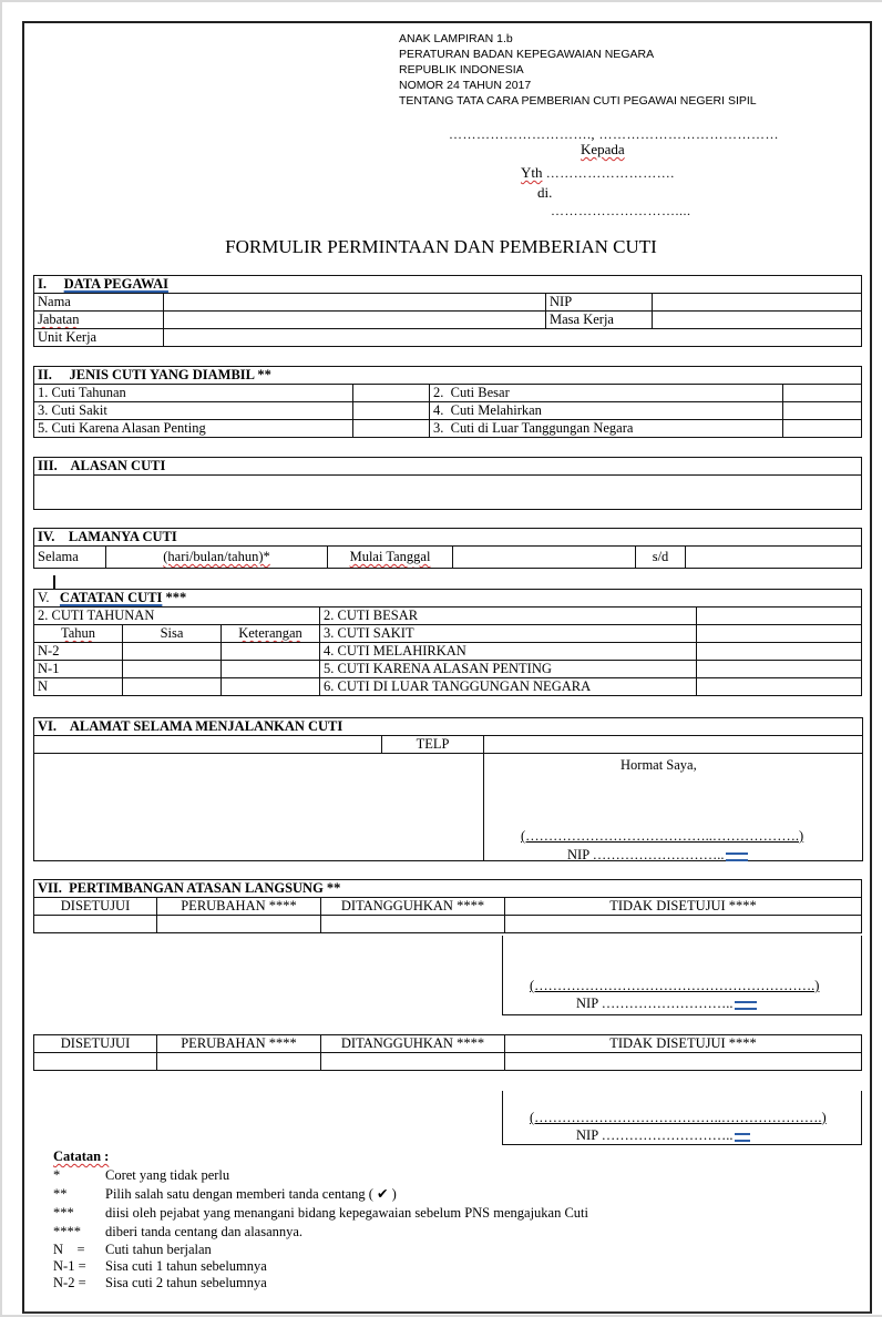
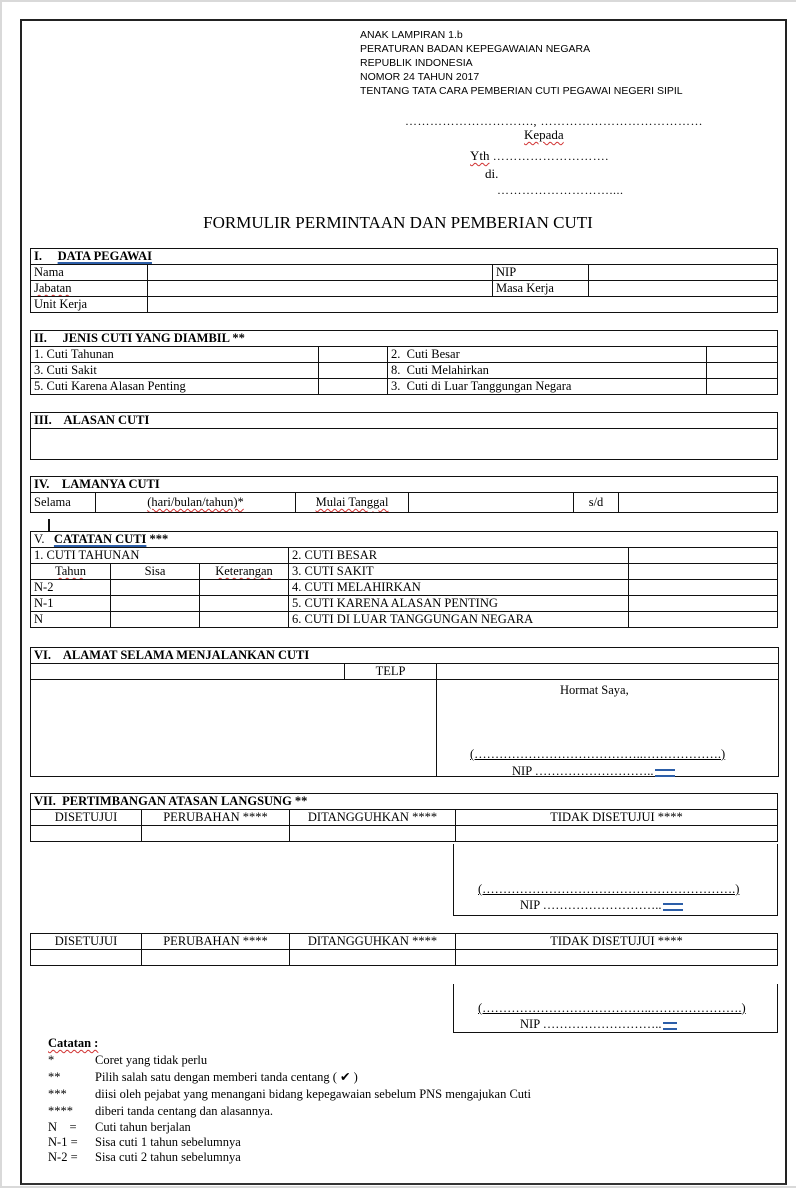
  ANAK LAMPIRAN 1.b
  PERATURAN BADAN KEPEGAWAIAN NEGARA
  REPUBLIK INDONESIA
  NOMOR 24 TAHUN 2017
  TENTANG TATA CARA PEMBERIAN CUTI PEGAWAI NEGERI SIPIL
  …………………………., …………………………………
  Kepada
  Yth ……………………….
  di.
  ………………………....
  FORMULIR PERMINTAAN DAN PEMBERIAN CUTI
  I. DATA PEGAWAI
  Nama		NIP
  Jabatan		Masa Kerja
  Unit Kerja
  II. JENIS CUTI YANG DIAMBIL **
  1. Cuti Tahunan		2. Cuti Besar
- 3. Cuti Sakit		4. Cuti Melahirkan
+ 3. Cuti Sakit		8. Cuti Melahirkan
  5. Cuti Karena Alasan Penting		3. Cuti di Luar Tanggungan Negara
  III. ALASAN CUTI
  IV. LAMANYA CUTI
  Selama	(hari/bulan/tahun)*	Mulai Tanggal		s/d
  V. CATATAN CUTI ***
- 2. CUTI TAHUNAN	2. CUTI BESAR
+ 1. CUTI TAHUNAN	2. CUTI BESAR
  Tahun	Sisa	Keterangan	3. CUTI SAKIT
  N-2			4. CUTI MELAHIRKAN
  N-1			5. CUTI KARENA ALASAN PENTING
  N			6. CUTI DI LUAR TANGGUNGAN NEGARA
  VI. ALAMAT SELAMA MENJALANKAN CUTI
  	TELP
  Hormat Saya,
  (…………………………………..……………….)
  NIP ………………………..
  VII. PERTIMBANGAN ATASAN LANGSUNG **
  DISETUJUI	PERUBAHAN ****	DITANGGUHKAN ****	TIDAK DISETUJUI ****
  (…………………………………………………….)
  NIP ………………………..
  DISETUJUI	PERUBAHAN ****	DITANGGUHKAN ****	TIDAK DISETUJUI ****
  (…………………………………..………………….)
  NIP ………………………..
  Catatan :
  *
  Coret yang tidak perlu
  **
  Pilih salah satu dengan memberi tanda centang ( ✔ )
  ***
  diisi oleh pejabat yang menangani bidang kepegawaian sebelum PNS mengajukan Cuti
  ****
  diberi tanda centang dan alasannya.
  N =
  Cuti tahun berjalan
  N-1 =
  Sisa cuti 1 tahun sebelumnya
  N-2 =
  Sisa cuti 2 tahun sebelumnya
